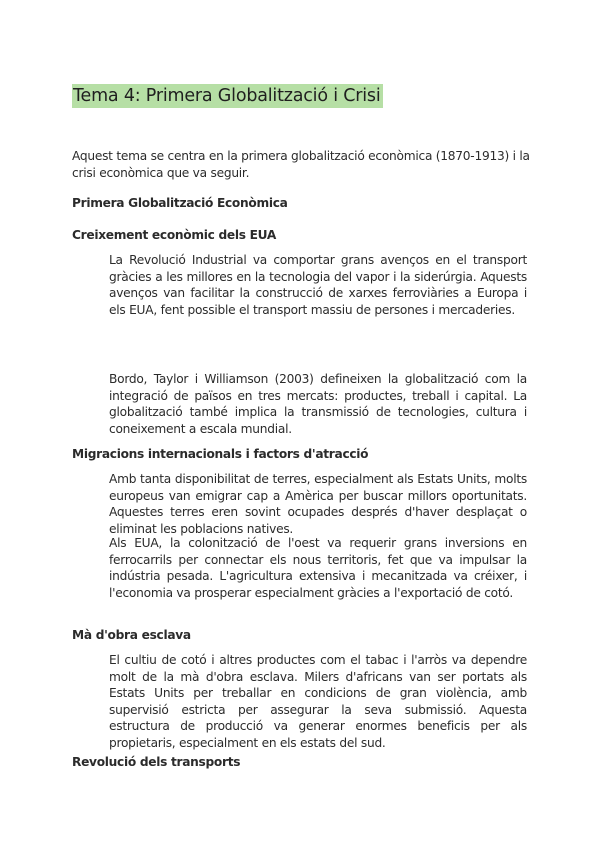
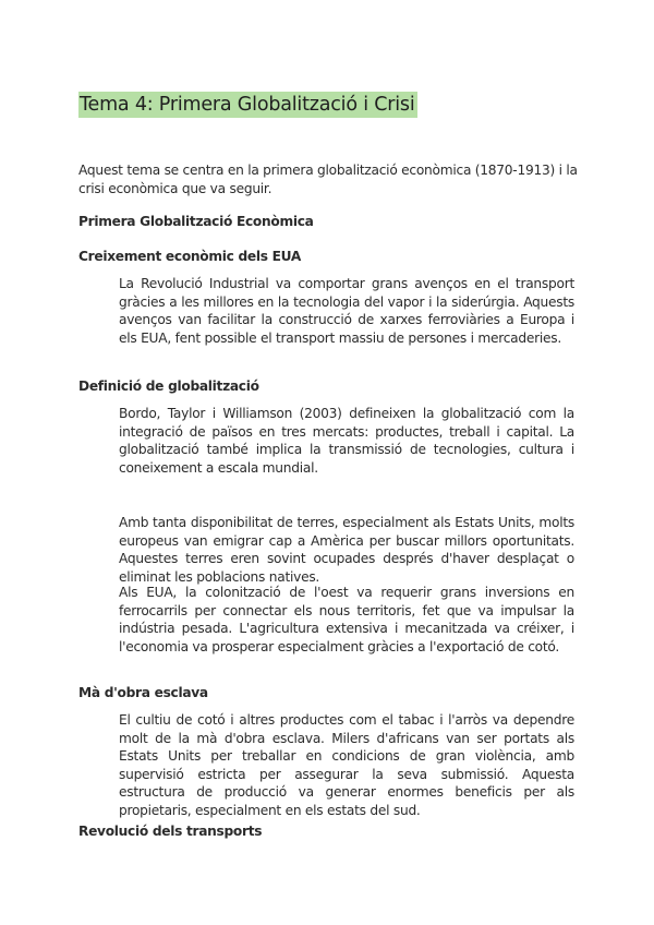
  Tema 4: Primera Globalització i Crisi
  Aquest tema se centra en la primera globalització econòmica (1870-1913) i la crisi econòmica que va seguir.
  Primera Globalització Econòmica
  Creixement econòmic dels EUA
  La Revolució Industrial va comportar grans avenços en el transport gràcies a les millores en la tecnologia del vapor i la siderúrgia. Aquests avenços van facilitar la construcció de xarxes ferroviàries a Europa i els EUA, fent possible el transport massiu de persones i mercaderies.
+ Definició de globalització
  Bordo, Taylor i Williamson (2003) defineixen la globalització com la integració de països en tres mercats: productes, treball i capital. La globalització també implica la transmissió de tecnologies, cultura i coneixement a escala mundial.
- Migracions internacionals i factors d'atracció
  Amb tanta disponibilitat de terres, especialment als Estats Units, molts europeus van emigrar cap a Amèrica per buscar millors oportunitats. Aquestes terres eren sovint ocupades després d'haver desplaçat o eliminat les poblacions natives.
  Als EUA, la colonització de l'oest va requerir grans inversions en ferrocarrils per connectar els nous territoris, fet que va impulsar la indústria pesada. L'agricultura extensiva i mecanitzada va créixer, i l'economia va prosperar especialment gràcies a l'exportació de cotó.
  Mà d'obra esclava
  El cultiu de cotó i altres productes com el tabac i l'arròs va dependre molt de la mà d'obra esclava. Milers d'africans van ser portats als Estats Units per treballar en condicions de gran violència, amb supervisió estricta per assegurar la seva submissió. Aquesta estructura de producció va generar enormes beneficis per als propietaris, especialment en els estats del sud.
  Revolució dels transports
